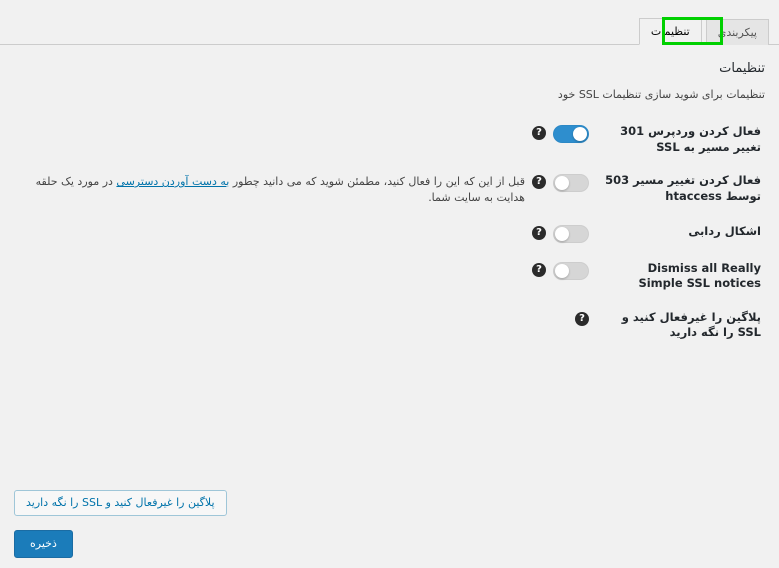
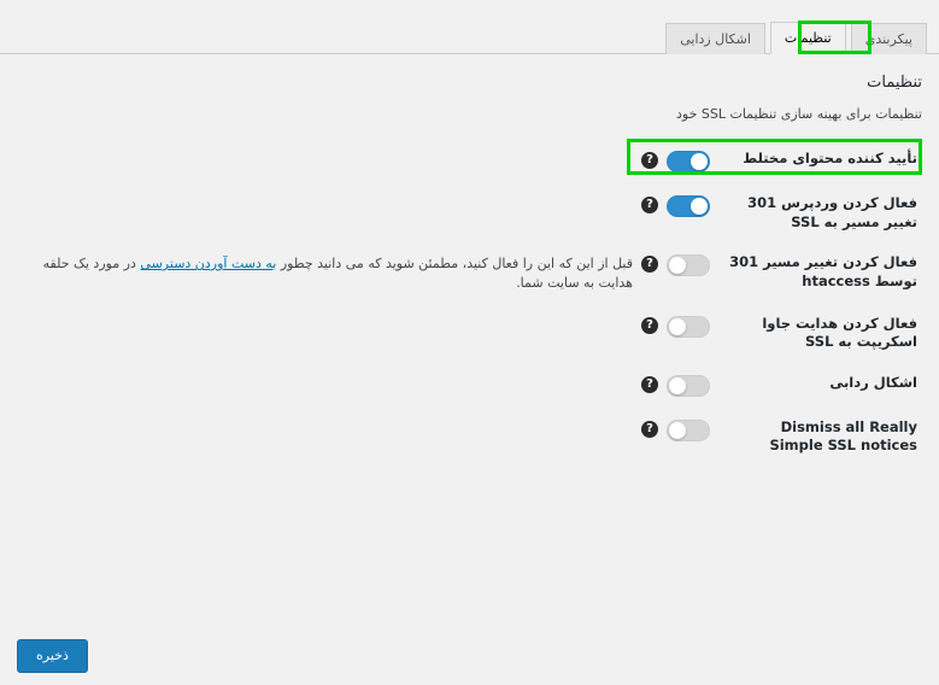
  پیکربندی
  تنظیمات
+ اشکال زدایی
  تنظیمات
- تنظیمات برای شوید سازی تنظیمات SSL خود
+ تنظیمات برای بهینه سازی تنظیمات SSL خود
+ تأیید کننده محتوای مختلط	?
  فعال کردن وردپرس 301 تغییر مسیر به SSL	?
- فعال کردن تغییر مسیر 503 توسط htaccess	? قبل از این که این را فعال کنید، مطمئن شوید که می دانید چطور به دست آوردن دسترسی در مورد یک حلقه هدایت به سایت شما.
+ فعال کردن تغییر مسیر 301 توسط htaccess	? قبل از این که این را فعال کنید، مطمئن شوید که می دانید چطور به دست آوردن دسترسی در مورد یک حلقه هدایت به سایت شما.
+ فعال کردن هدایت جاوا اسکریپت به SSL	?
  اشکال ردابی	?
  Dismiss all Really Simple SSL notices	?
- پلاگین را غیرفعال کنید و SSL را نگه دارید	?
- پلاگین را غیرفعال کنید و SSL را نگه دارید
  ذخیره
